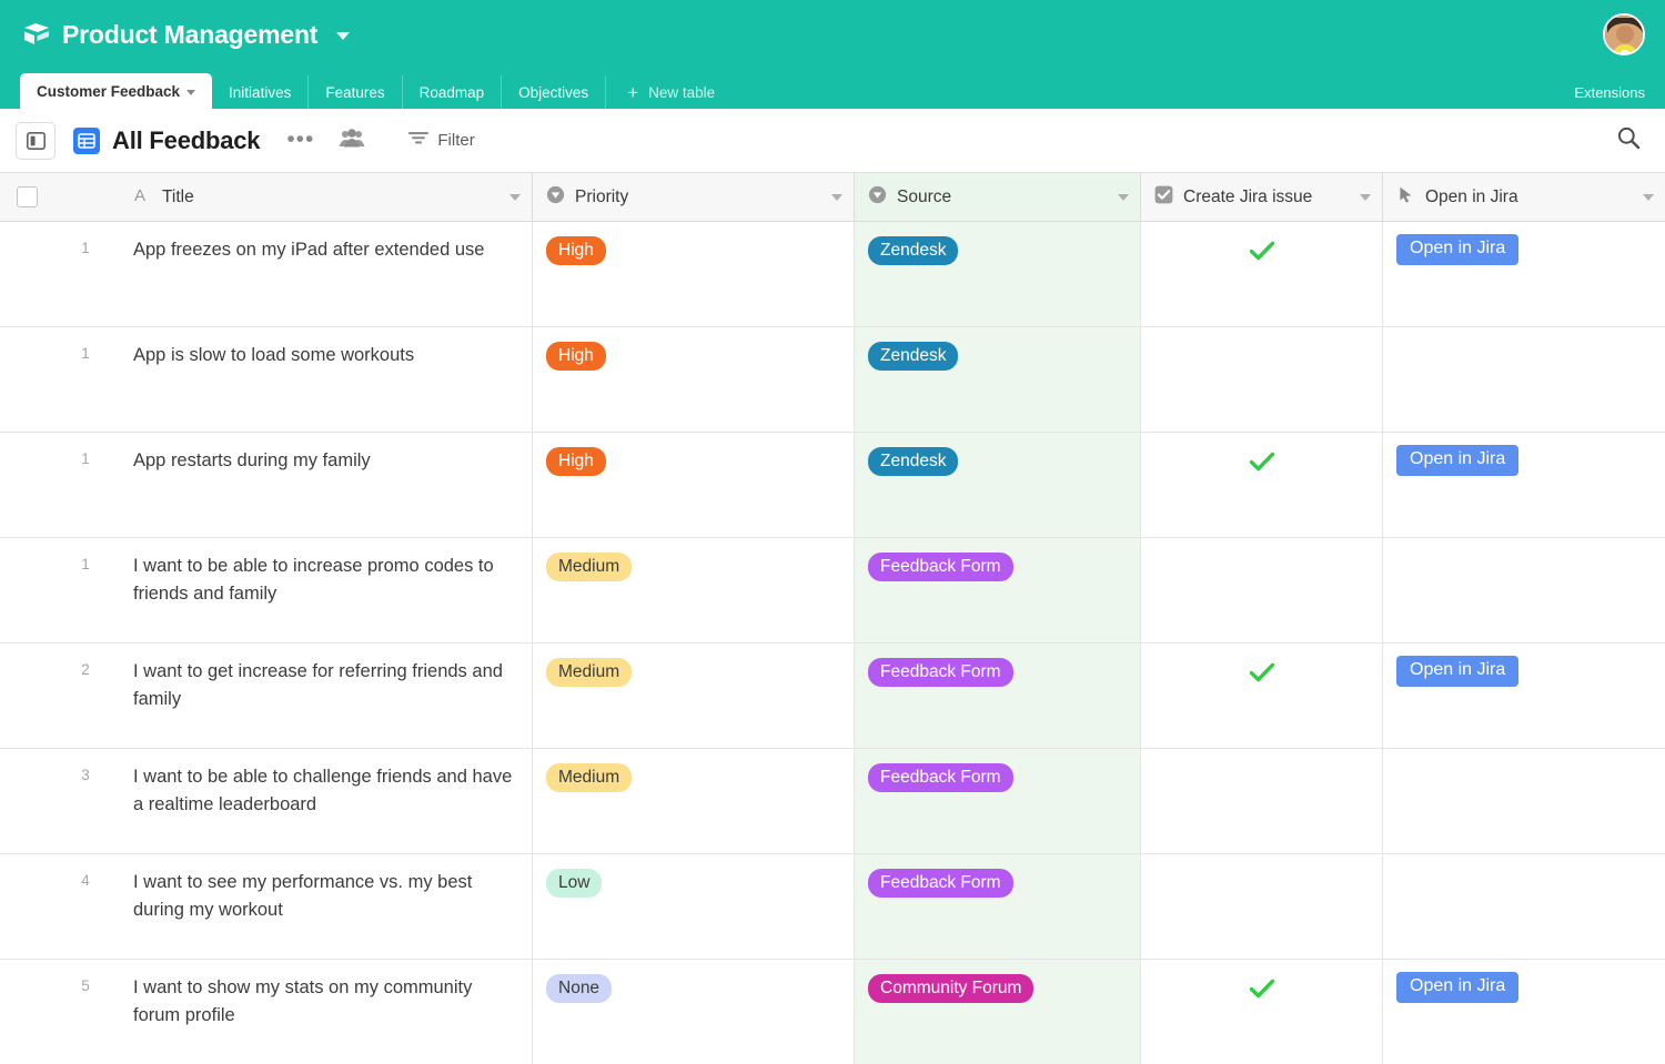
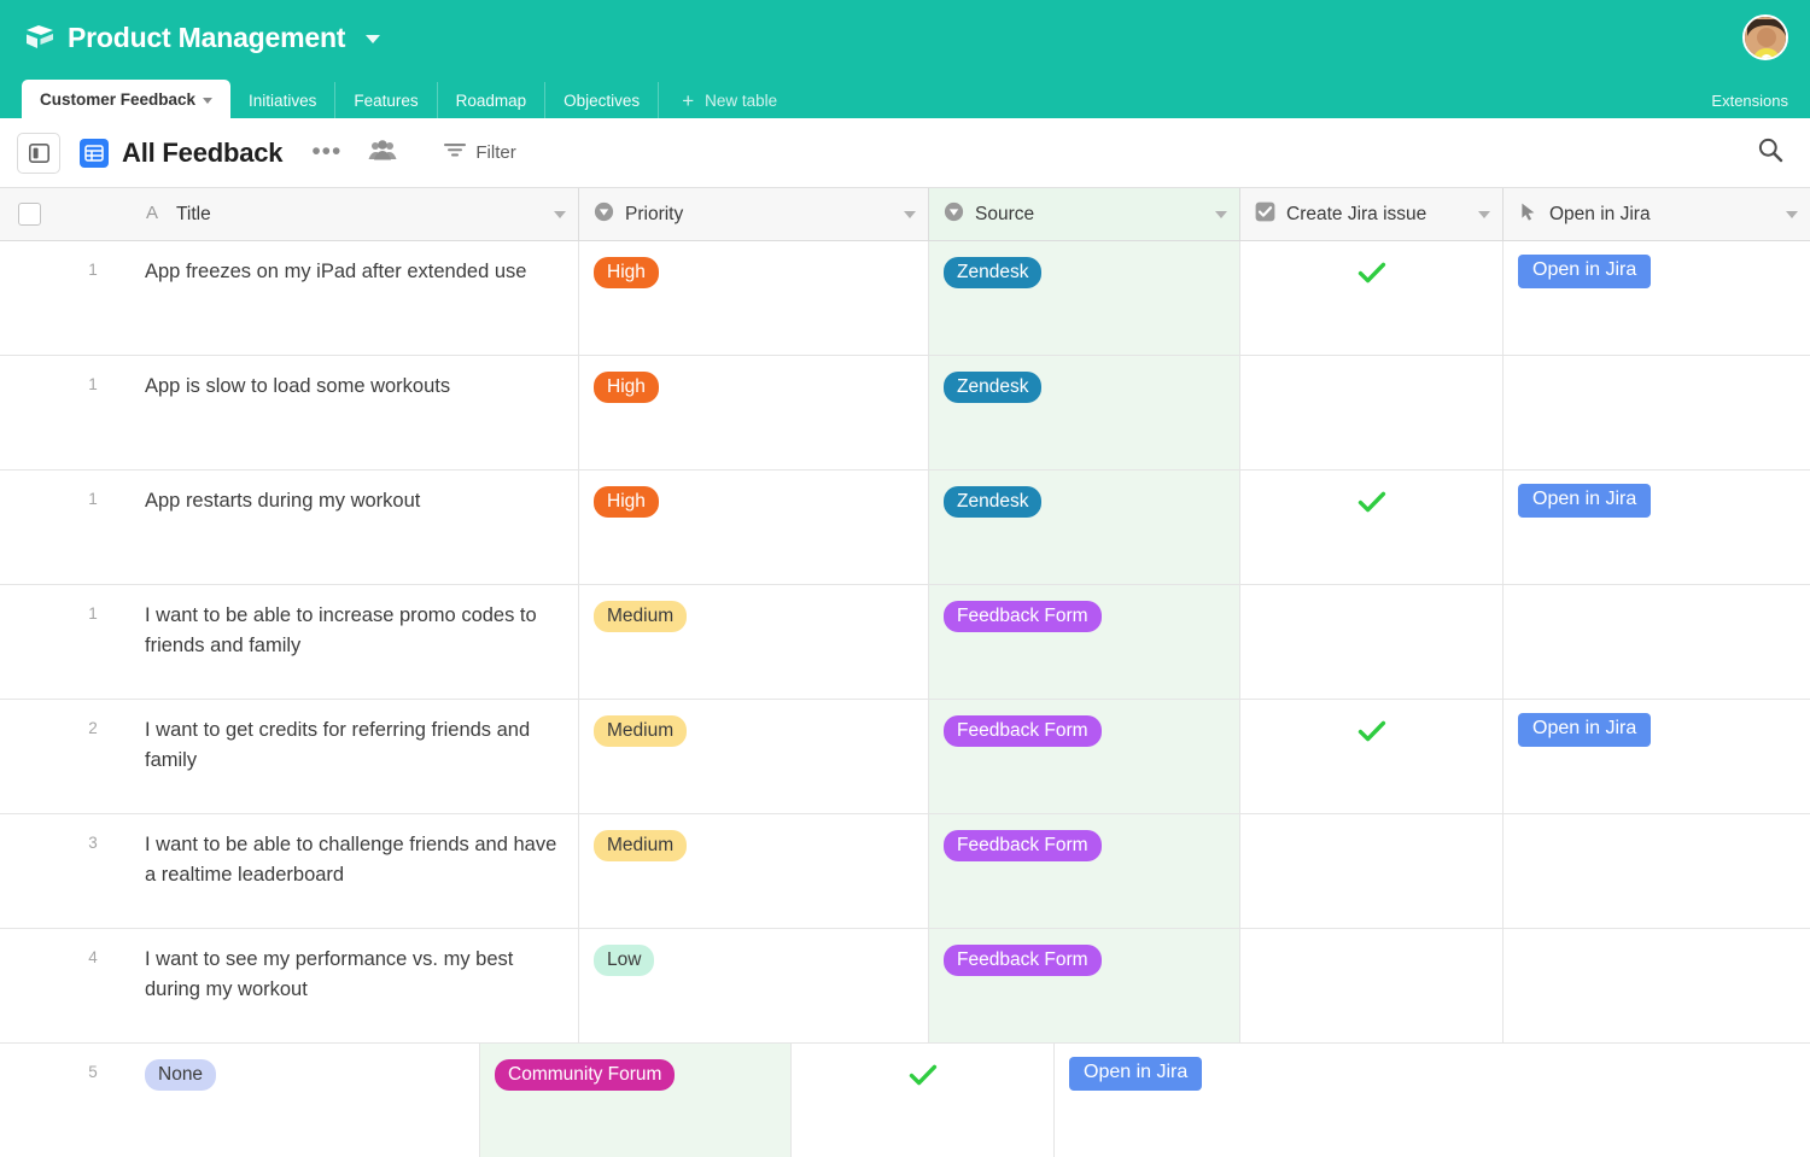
  Product Management
  Customer Feedback
  Initiatives
  Features
  Roadmap
  Objectives
  +
  New table
  Extensions
  All Feedback
  •••
  Filter
  A
  Title
  Priority
  Source
  Create Jira issue
  Open in Jira
  1
  App freezes on my iPad after extended use
  High
  Zendesk
  Open in Jira
  1
  App is slow to load some workouts
  High
  Zendesk
  1
- App restarts during my family
+ App restarts during my workout
  High
  Zendesk
  Open in Jira
  1
  I want to be able to increase promo codes to friends and family
  Medium
  Feedback Form
  2
- I want to get increase for referring friends and family
+ I want to get credits for referring friends and family
  Medium
  Feedback Form
  Open in Jira
  3
  I want to be able to challenge friends and have a realtime leaderboard
  Medium
  Feedback Form
  4
  I want to see my performance vs. my best during my workout
  Low
  Feedback Form
  5
- I want to show my stats on my community forum profile
  None
  Community Forum
  Open in Jira
